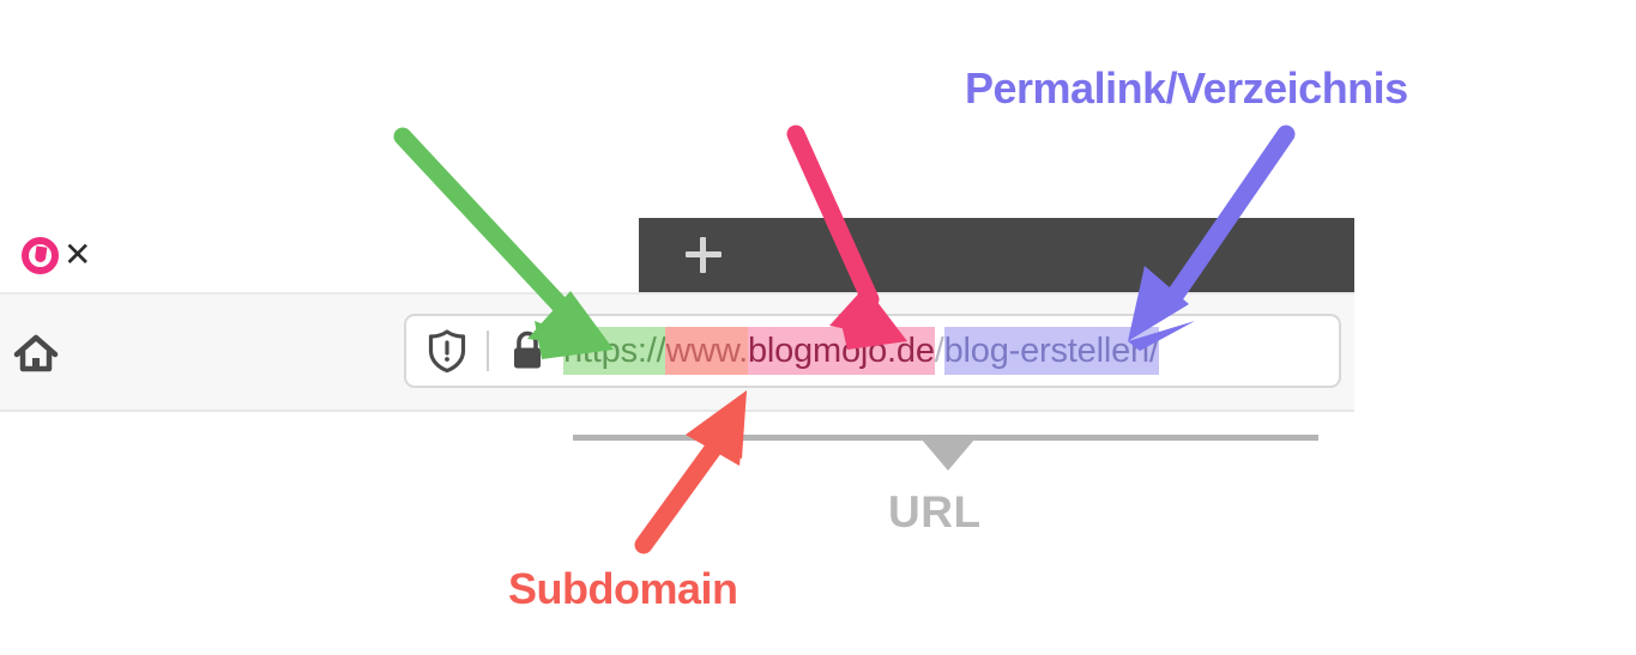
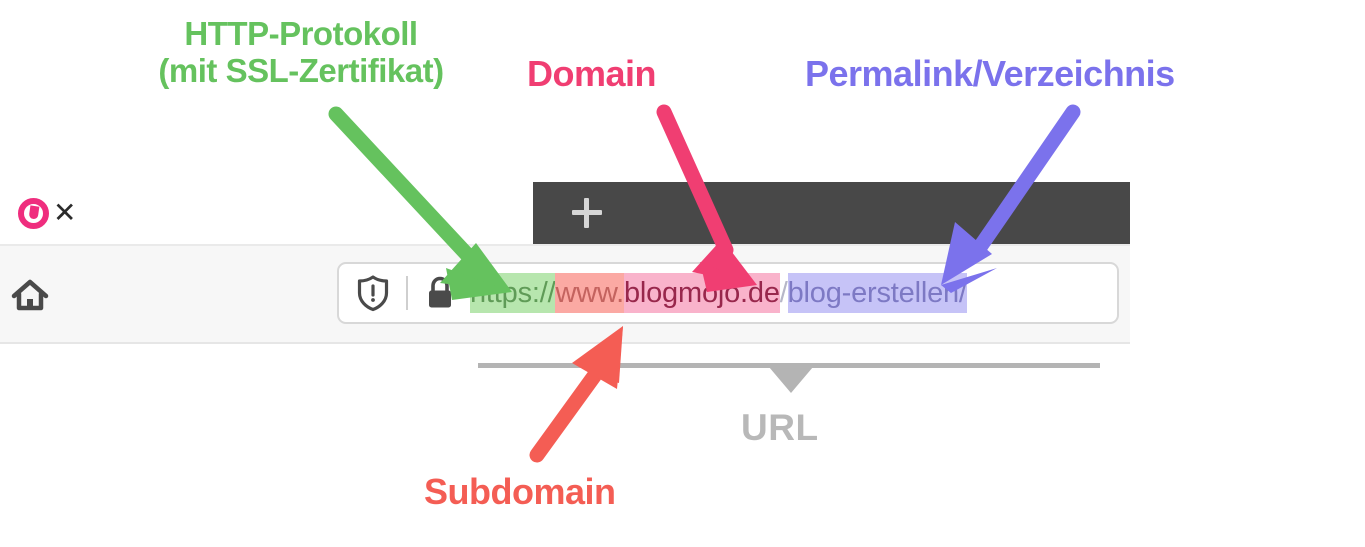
+ HTTP-Protokoll
+ (mit SSL-Zertifikat)
+ Domain
  Permalink/Verzeichnis
  Subdomain
  URL
  ✕
  ps://www.blogmojo.de/blog-erstellen/
